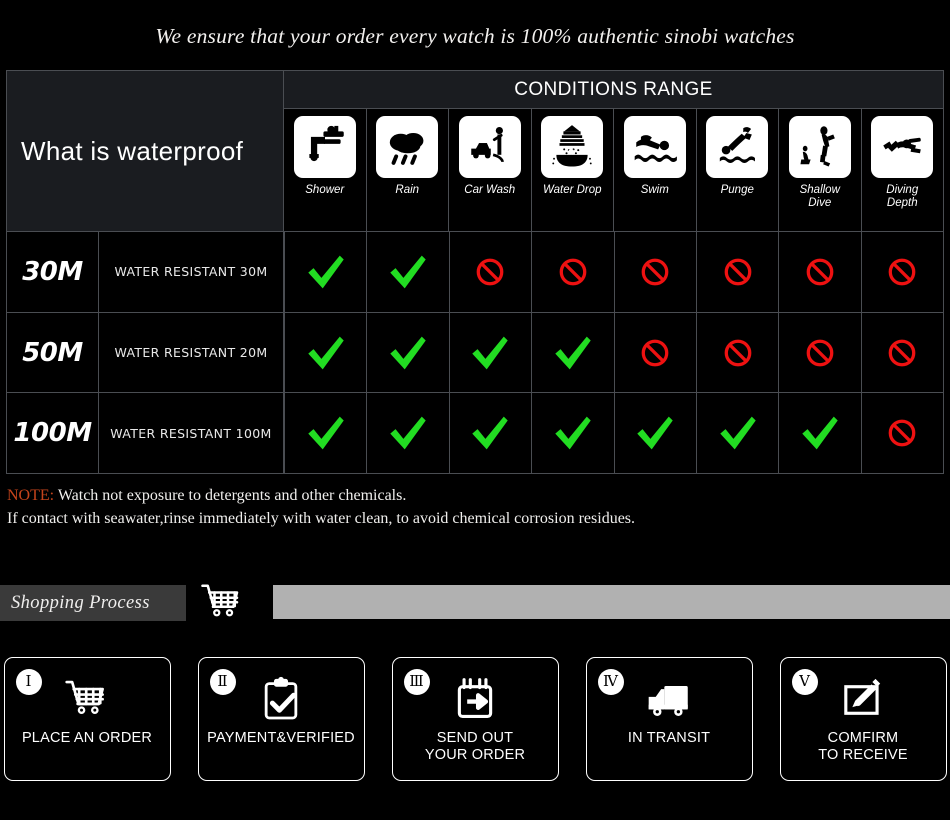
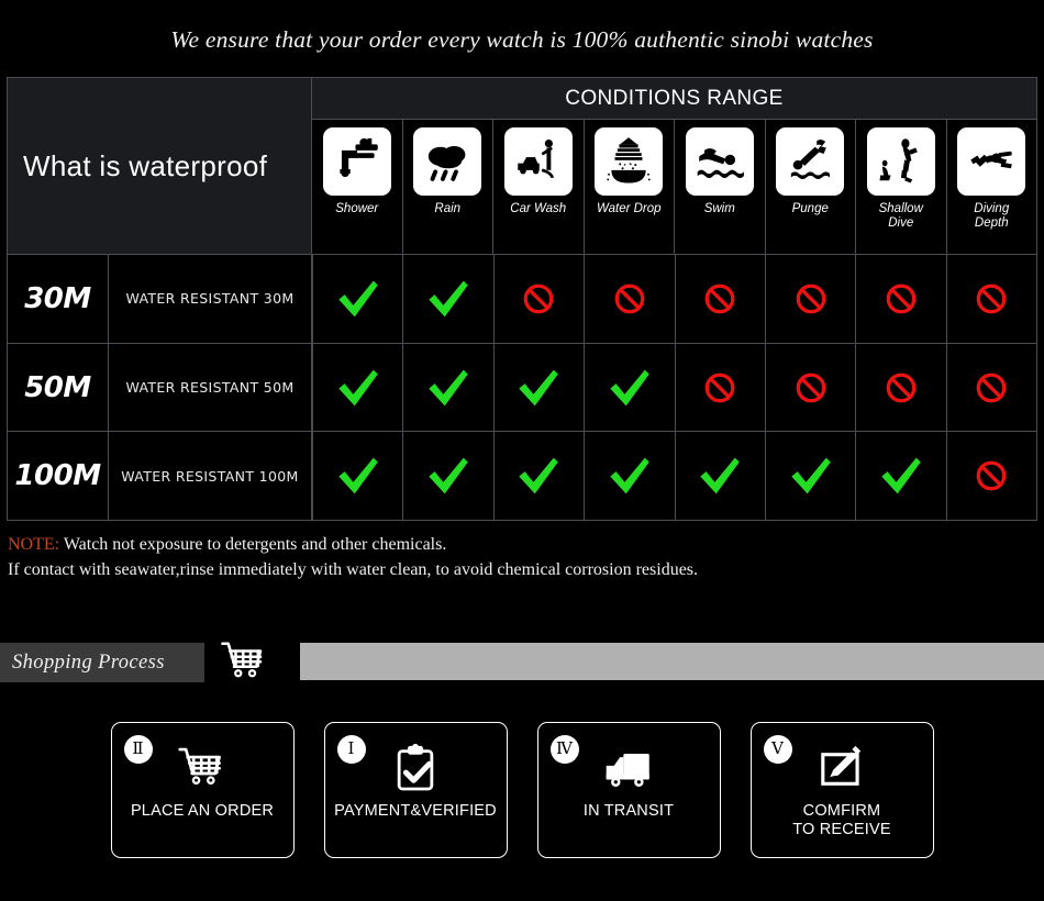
  We ensure that your order every watch is 100% authentic sinobi watches
  What is waterproof
  CONDITIONS RANGE
  Shower
  Rain
  Car Wash
  Water Drop
  Swim
  Punge
  Shallow
  Dive
  Diving
  Depth
  30M
  WATER RESISTANT 30M
  50M
- WATER RESISTANT 20M
+ WATER RESISTANT 50M
  100M
  WATER RESISTANT 100M
  NOTE: Watch not exposure to detergents and other chemicals.
  If contact with seawater,rinse immediately with water clean, to avoid chemical corrosion residues.
  Shopping Process
- Ⅰ
+ Ⅱ
  PLACE AN ORDER
- Ⅱ
+ Ⅰ
  PAYMENT&VERIFIED
- Ⅲ
- SEND OUT
- YOUR ORDER
  Ⅳ
  IN TRANSIT
  Ⅴ
  COMFIRM
  TO RECEIVE
